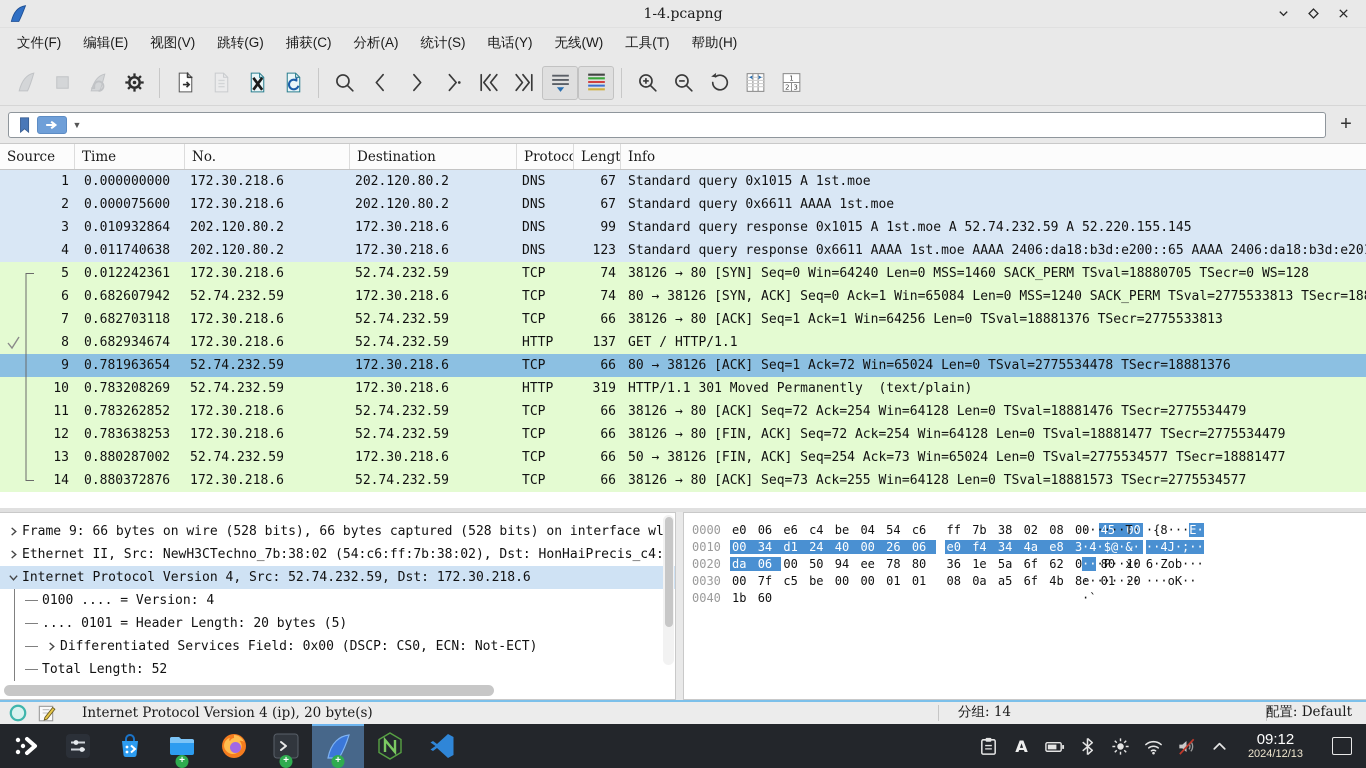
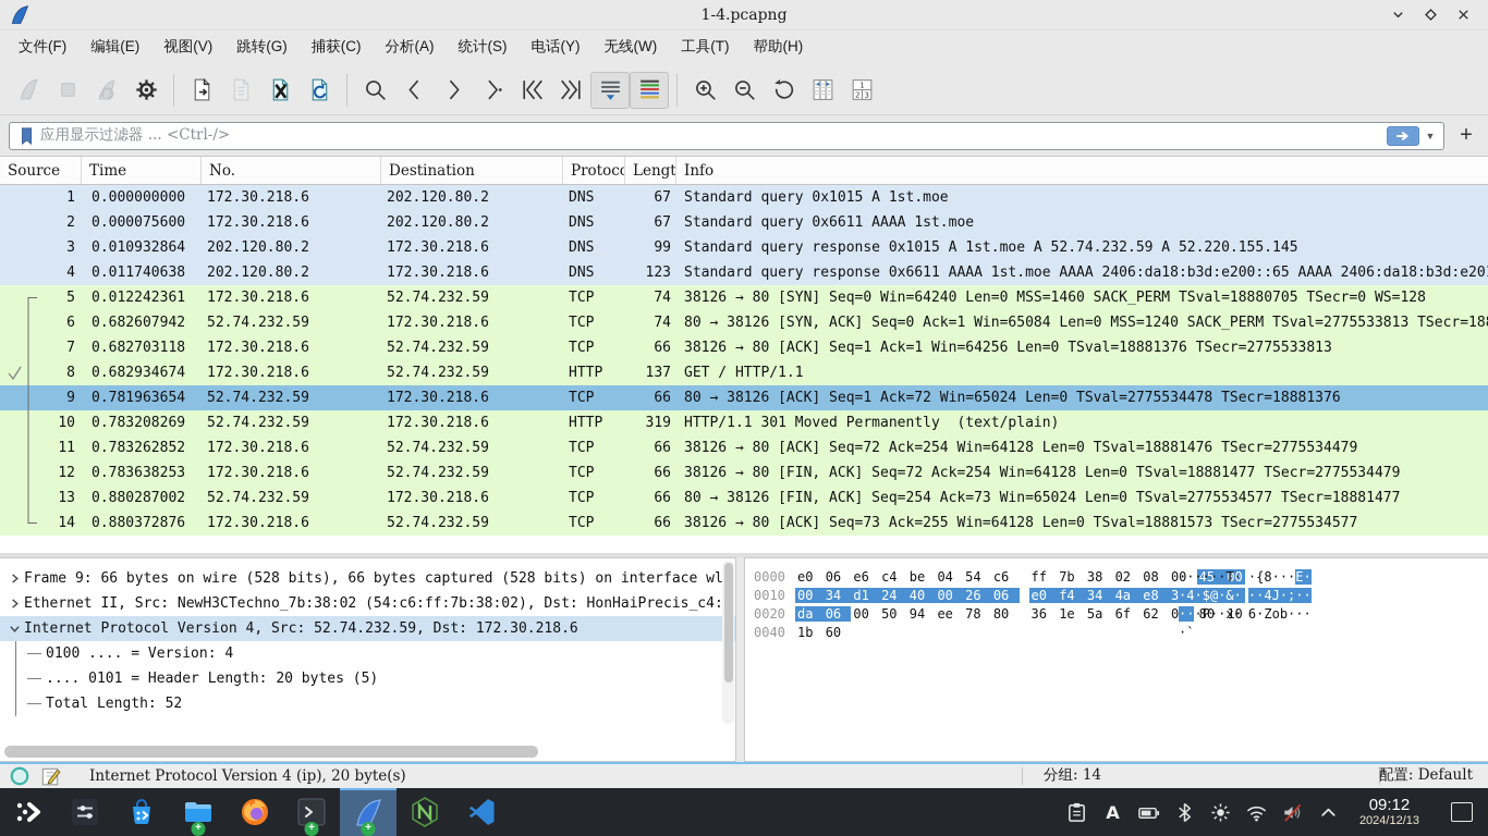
  1-4.pcapng
  文件(F)
  编辑(E)
  视图(V)
  跳转(G)
  捕获(C)
  分析(A)
  统计(S)
  电话(Y)
  无线(W)
  工具(T)
  帮助(H)
  1
  2
  3
+ 应用显示过滤器 ... <Ctrl-/>
  ▼
  +
  Source
  Time
  No.
  Destination
  Protoco
  Lengt
  Info
  1
  0.000000000
  172.30.218.6
  202.120.80.2
  DNS
  67
  Standard query 0x1015 A 1st.moe
  2
  0.000075600
  172.30.218.6
  202.120.80.2
  DNS
  67
  Standard query 0x6611 AAAA 1st.moe
  3
  0.010932864
  202.120.80.2
  172.30.218.6
  DNS
  99
  Standard query response 0x1015 A 1st.moe A 52.74.232.59 A 52.220.155.145
  4
  0.011740638
  202.120.80.2
  172.30.218.6
  DNS
  123
  Standard query response 0x6611 AAAA 1st.moe AAAA 2406:da18:b3d:e200::65 AAAA 2406:da18:b3d:e20
  5
  0.012242361
  172.30.218.6
  52.74.232.59
  TCP
  74
  38126 → 80 [SYN] Seq=0 Win=64240 Len=0 MSS=1460 SACK_PERM TSval=18880705 TSecr=0 WS=128
  6
  0.682607942
  52.74.232.59
  172.30.218.6
  TCP
  74
  80 → 38126 [SYN, ACK] Seq=0 Ack=1 Win=65084 Len=0 MSS=1240 SACK_PERM TSval=2775533813 TSecr=18
  7
  0.682703118
  172.30.218.6
  52.74.232.59
  TCP
  66
  38126 → 80 [ACK] Seq=1 Ack=1 Win=64256 Len=0 TSval=18881376 TSecr=2775533813
  8
  0.682934674
  172.30.218.6
  52.74.232.59
  HTTP
  137
  GET / HTTP/1.1
  9
  0.781963654
  52.74.232.59
  172.30.218.6
  TCP
  66
  80 → 38126 [ACK] Seq=1 Ack=72 Win=65024 Len=0 TSval=2775534478 TSecr=18881376
  10
  0.783208269
  52.74.232.59
  172.30.218.6
  HTTP
  319
  HTTP/1.1 301 Moved Permanently (text/plain)
  11
  0.783262852
  172.30.218.6
  52.74.232.59
  TCP
  66
  38126 → 80 [ACK] Seq=72 Ack=254 Win=64128 Len=0 TSval=18881476 TSecr=2775534479
  12
  0.783638253
  172.30.218.6
  52.74.232.59
  TCP
  66
  38126 → 80 [FIN, ACK] Seq=72 Ack=254 Win=64128 Len=0 TSval=18881477 TSecr=2775534479
  13
  0.880287002
  52.74.232.59
  172.30.218.6
  TCP
  66
- 50 → 38126 [FIN, ACK] Seq=254 Ack=73 Win=65024 Len=0 TSval=2775534577 TSecr=18881477
+ 80 → 38126 [FIN, ACK] Seq=254 Ack=73 Win=65024 Len=0 TSval=2775534577 TSecr=18881477
  14
  0.880372876
  172.30.218.6
  52.74.232.59
  TCP
  66
  38126 → 80 [ACK] Seq=73 Ack=255 Win=64128 Len=0 TSval=18881573 TSecr=2775534577
  Frame 9: 66 bytes on wire (528 bits), 66 bytes captured (528 bits) on interface wl
  Ethernet II, Src: NewH3CTechno_7b:38:02 (54:c6:ff:7b:38:02), Dst: HonHaiPrecis_c4:
  Internet Protocol Version 4, Src: 52.74.232.59, Dst: 172.30.218.6
  0100 .... = Version: 4
  .... 0101 = Header Length: 20 bytes (5)
- Differentiated Services Field: 0x00 (DSCP: CS0, ECN: Not-ECT)
  Total Length: 52
  0000
  e0 06 e6 c4 be 04 54 c6 ff 7b 38 02 08 00 45 00
  ······T· ·{8···E·
  0010
  00 34 d1 24 40 00 26 06 e0 f4 34 4a e8 3
  ·4·$@·&· ··4J·;··
  0020
  da 06 00 50 94 ee 78 80 36 1e 5a 6f 62 0 80 10
  ···P··x· 6·Zob···
- 0030
- 00 7f c5 be 00 00 01 01 08 0a a5 6f 4b 8e 01 20
- ········ ···oK··
  0040
  1b 60
  ·`
  Internet Protocol Version 4 (ip), 20 byte(s)
  分组: 14
  配置: Default
  +
  +
  +
  A
  09:12
  2024/12/13
